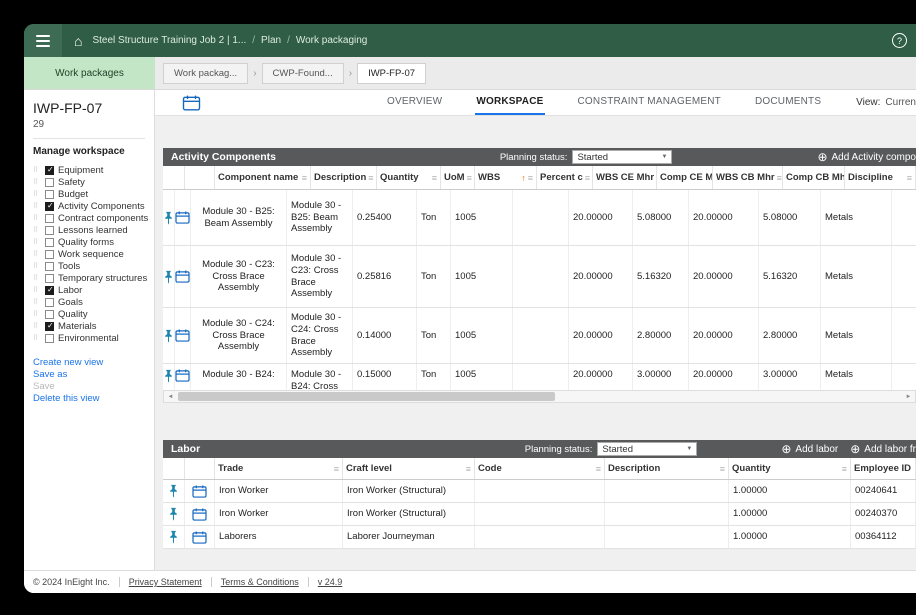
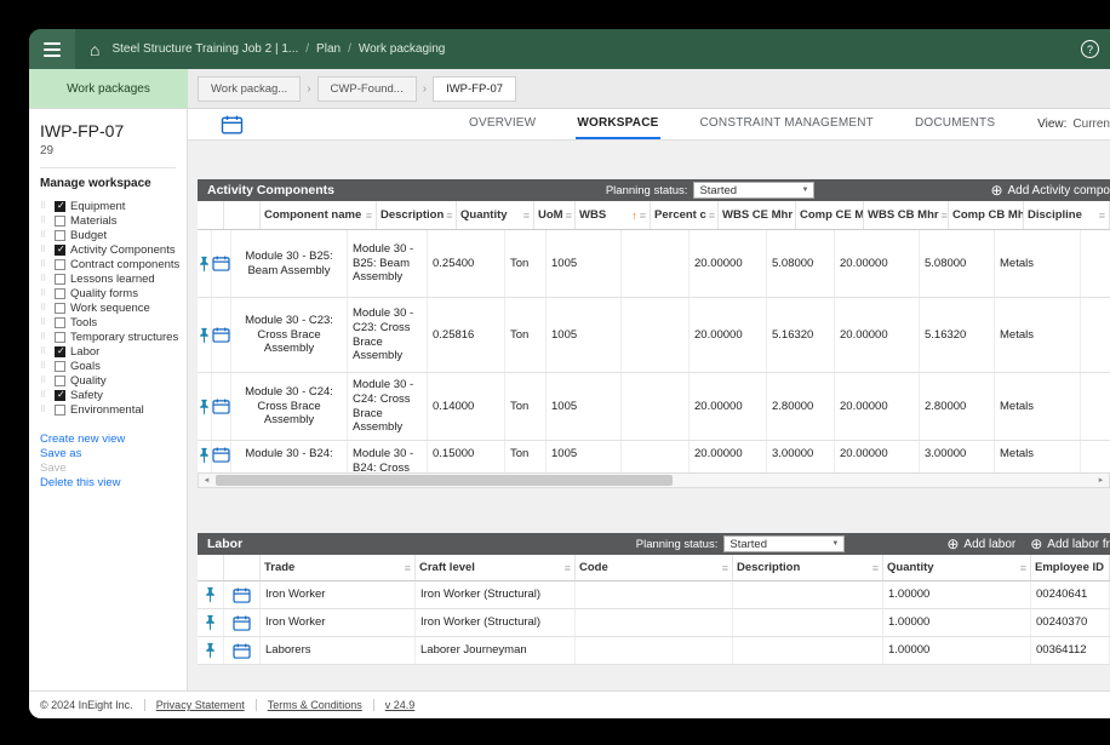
  ⌂
  Steel Structure Training Job 2 | 1...
  /
  Plan
  /
  Work packaging
  ?
  Work packages
  Work packag...
  ›
  CWP-Found...
  ›
  IWP-FP-07
  IWP-FP-07
  29
  Manage workspace
  Equipment
- Safety
+ Materials
  Budget
  Activity Components
  Contract components
  Lessons learned
  Quality forms
  Work sequence
  Tools
  Temporary structures
  Labor
  Goals
  Quality
- Materials
+ Safety
  Environmental
  Create new view
  Save as
  Save
  Delete this view
  OVERVIEW
  WORKSPACE
  CONSTRAINT MANAGEMENT
  DOCUMENTS
  View:
  Curren
  Activity Components
  Planning status:
  Started
  ⊕
  Add Activity compo
  Component name
  ≡
  Description
  ≡
  Quantity
  ≡
  UoM
  ≡
  WBS
  ↑
  ≡
  Percent c
  ≡
  WBS CE Mhr
  Comp CE M
  WBS CB Mhr
  ≡
  Comp CB Mh
  Discipline
  ≡
  Module 30 - B25: Beam Assembly
  Module 30 - B25: Beam Assembly
  0.25400
  Ton
  1005
  20.00000
  5.08000
  20.00000
  5.08000
  Metals
  Module 30 - C23: Cross Brace Assembly
  Module 30 - C23: Cross Brace Assembly
  0.25816
  Ton
  1005
  20.00000
  5.16320
  20.00000
  5.16320
  Metals
  Module 30 - C24: Cross Brace Assembly
  Module 30 - C24: Cross Brace Assembly
  0.14000
  Ton
  1005
  20.00000
  2.80000
  20.00000
  2.80000
  Metals
  Module 30 - B24:
  Module 30 - B24: Cross
  0.15000
  Ton
  1005
  20.00000
  3.00000
  20.00000
  3.00000
  Metals
  Labor
  Planning status:
  Started
  ⊕
  Add labor
  ⊕
  Add labor fr
  Trade
  ≡
  Craft level
  ≡
  Code
  ≡
  Description
  ≡
  Quantity
  ≡
  Employee ID
  Iron Worker
  Iron Worker (Structural)
  1.00000
  00240641
  Iron Worker
  Iron Worker (Structural)
  1.00000
  00240370
  Laborers
  Laborer Journeyman
  1.00000
  00364112
  © 2024 InEight Inc.
  Privacy Statement
  Terms & Conditions
  v 24.9
